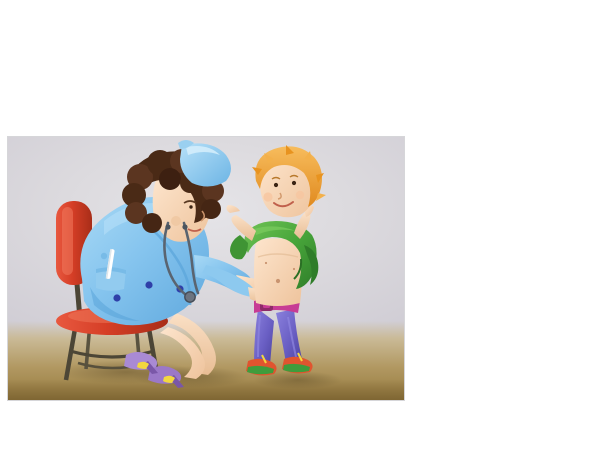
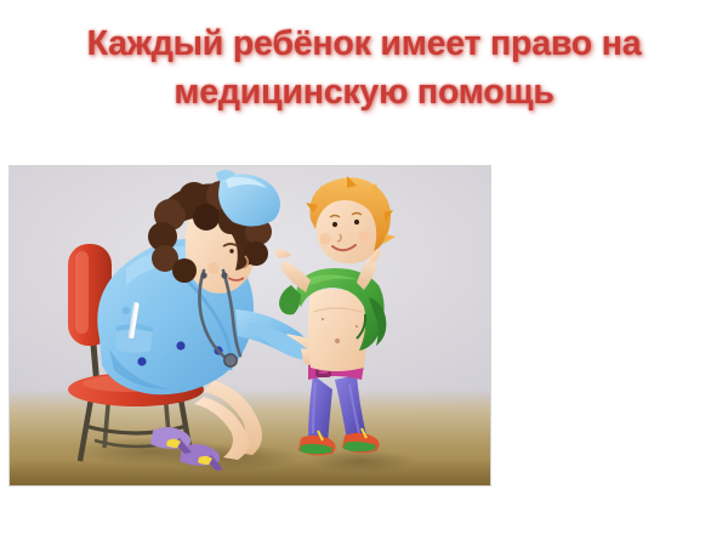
+ Каждый ребёнок имеет право на
+ медицинскую помощь
